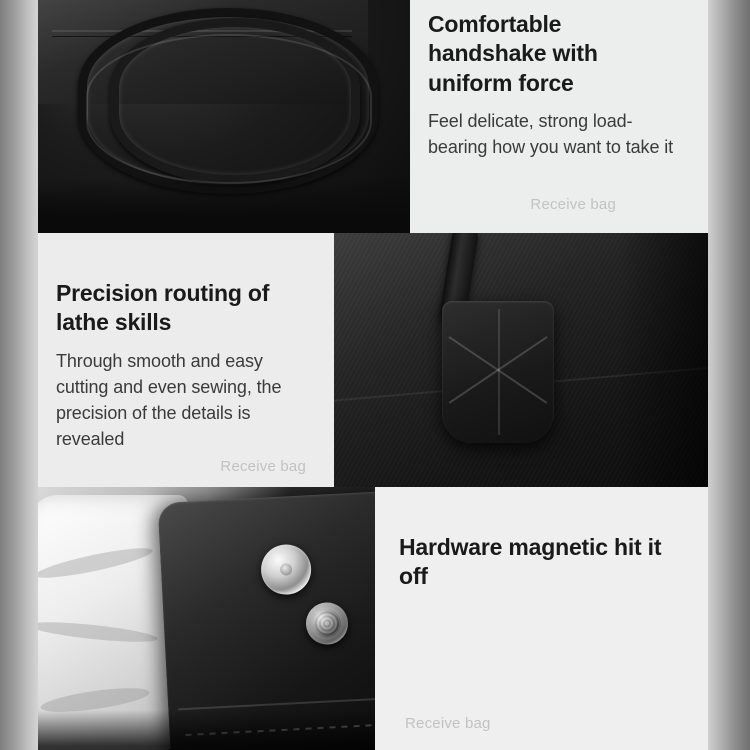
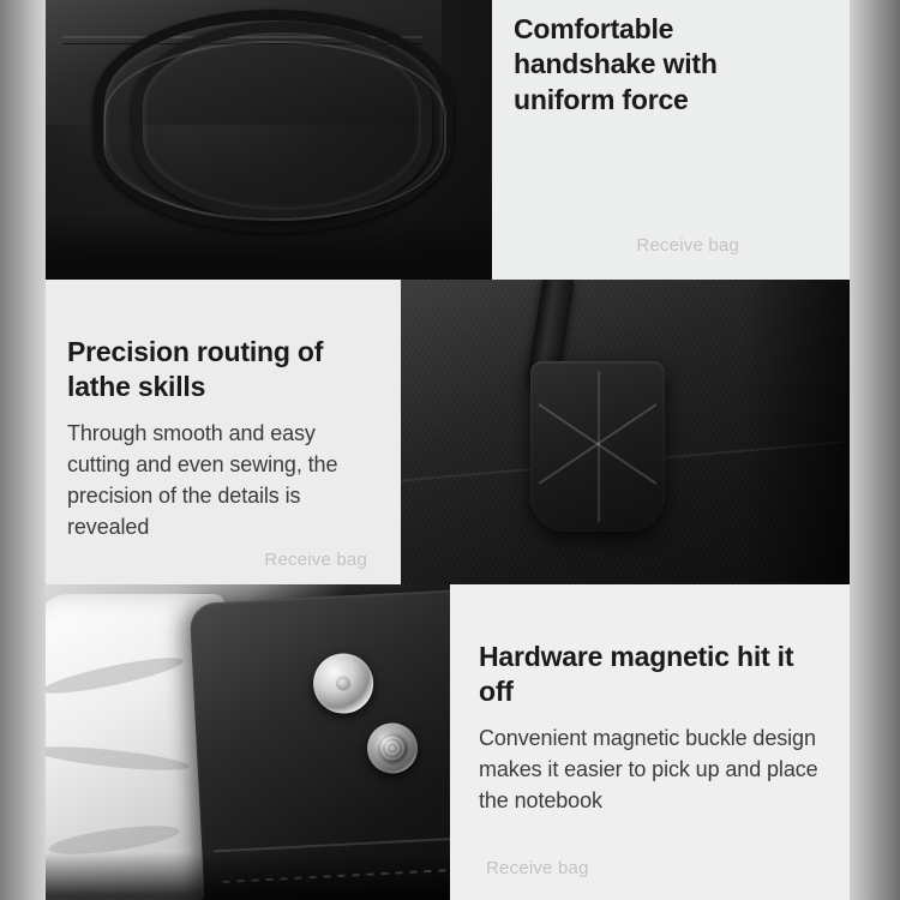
  Comfortable handshake with uniform force
- Feel delicate, strong load-bearing how you want to take it
  Receive bag
  Precision routing of lathe skills
  Through smooth and easy cutting and even sewing, the precision of the details is revealed
  Receive bag
  Hardware magnetic hit it off
+ Convenient magnetic buckle design makes it easier to pick up and place the notebook
  Receive bag
